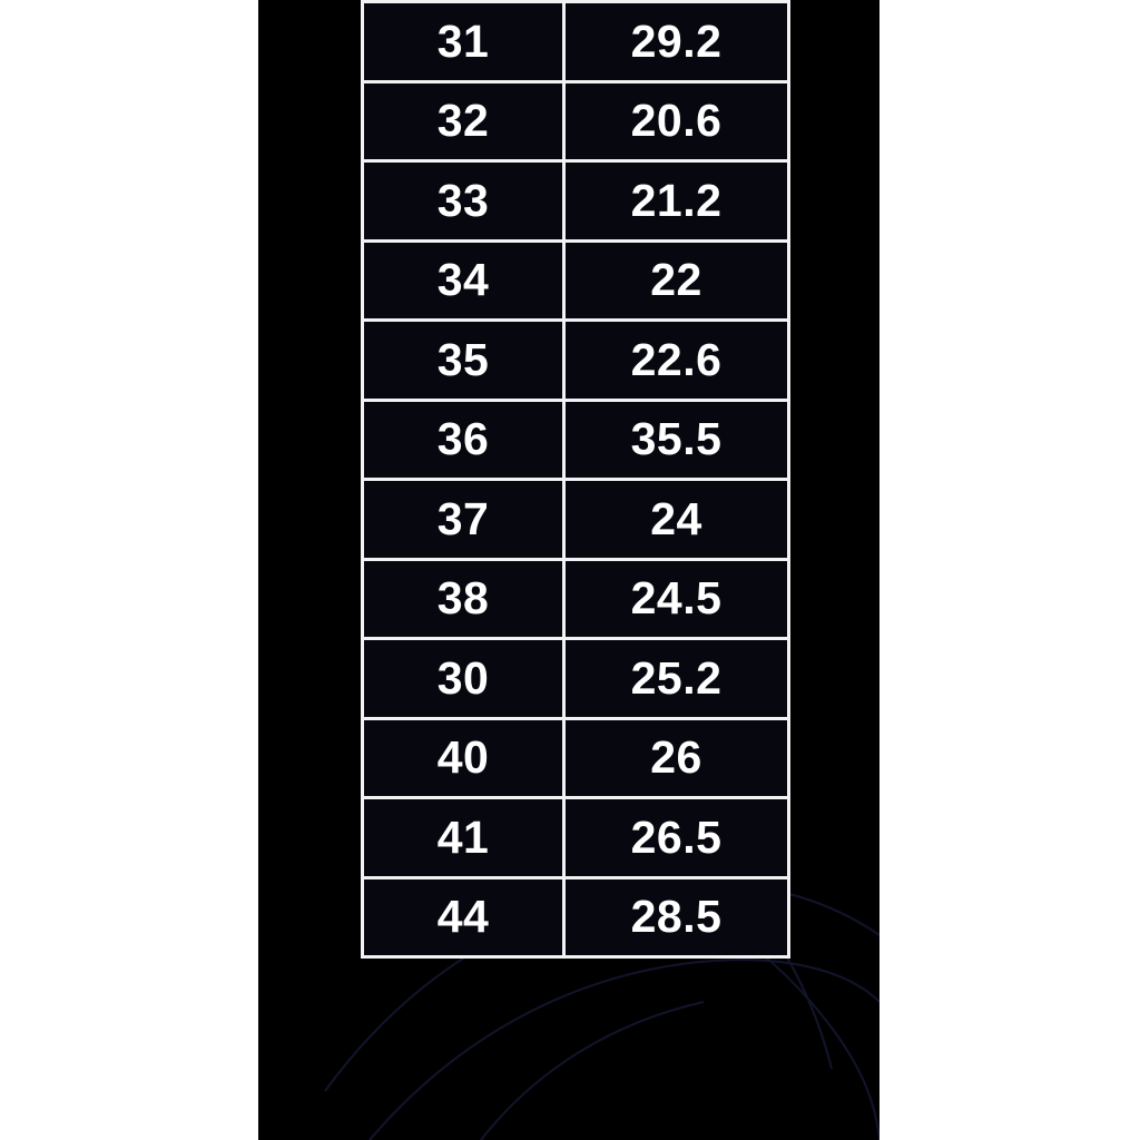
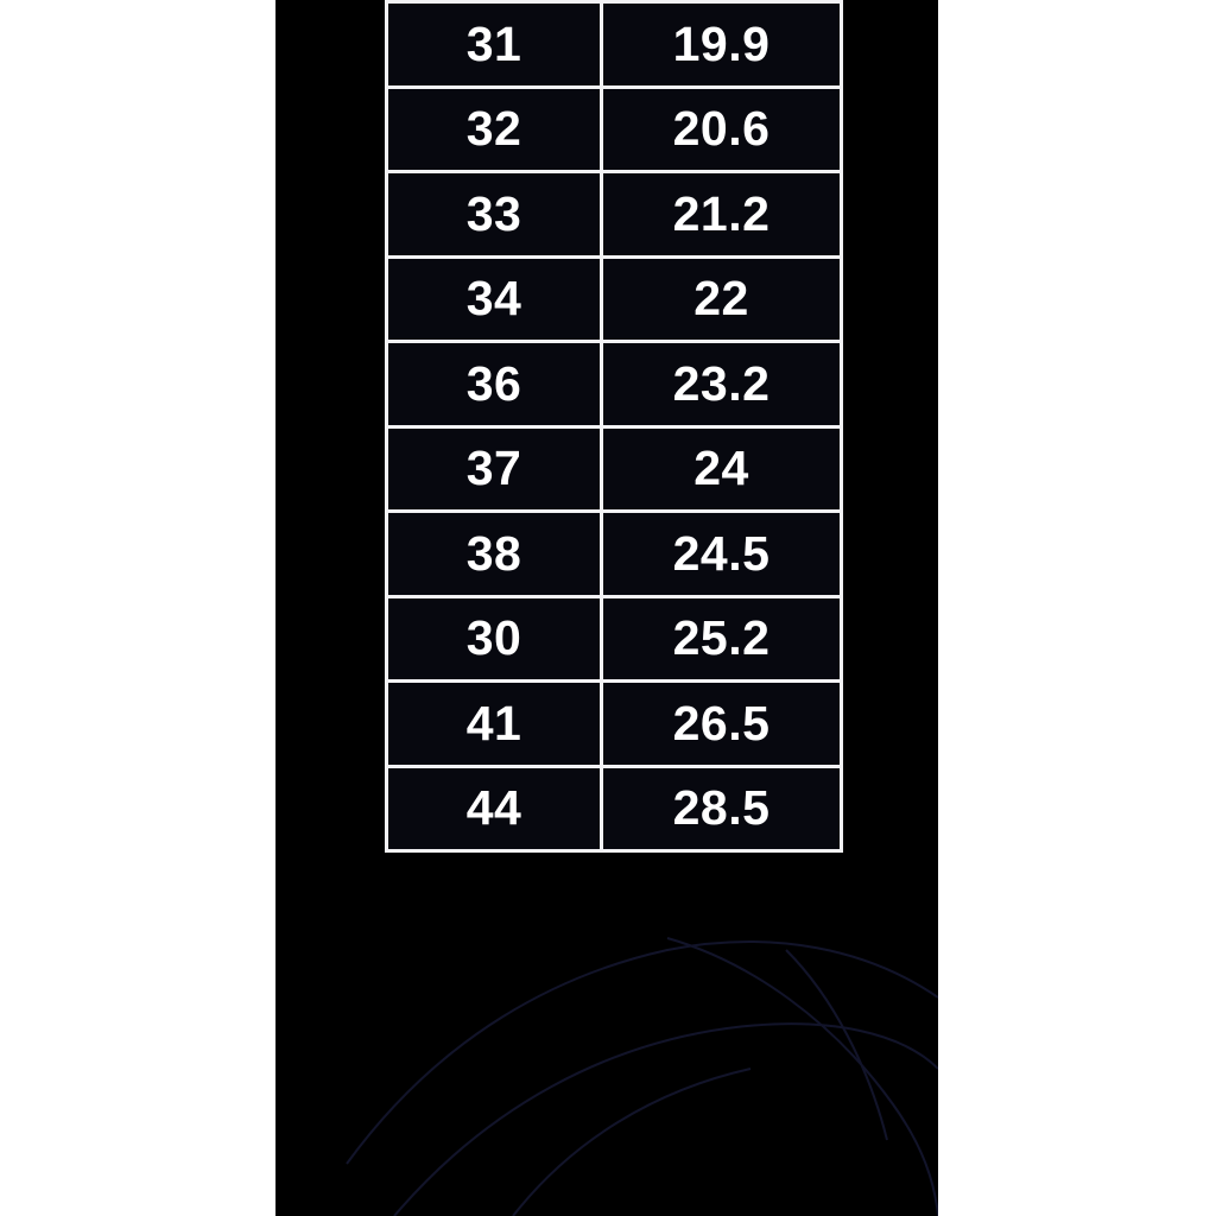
- 31	29.2
+ 31	19.9
  32	20.6
  33	21.2
  34	22
- 35	22.6
- 36	35.5
+ 36	23.2
  37	24
  38	24.5
  30	25.2
- 40	26
  41	26.5
  44	28.5
